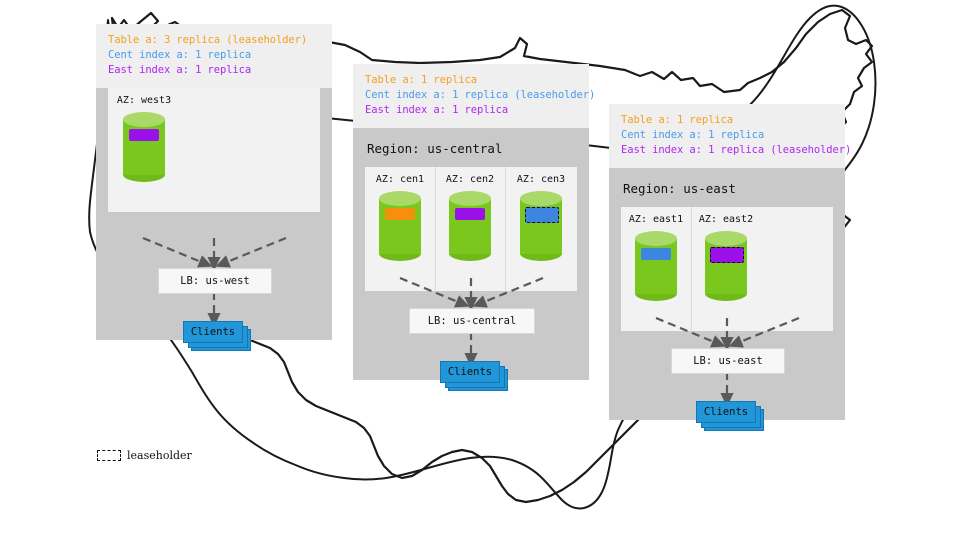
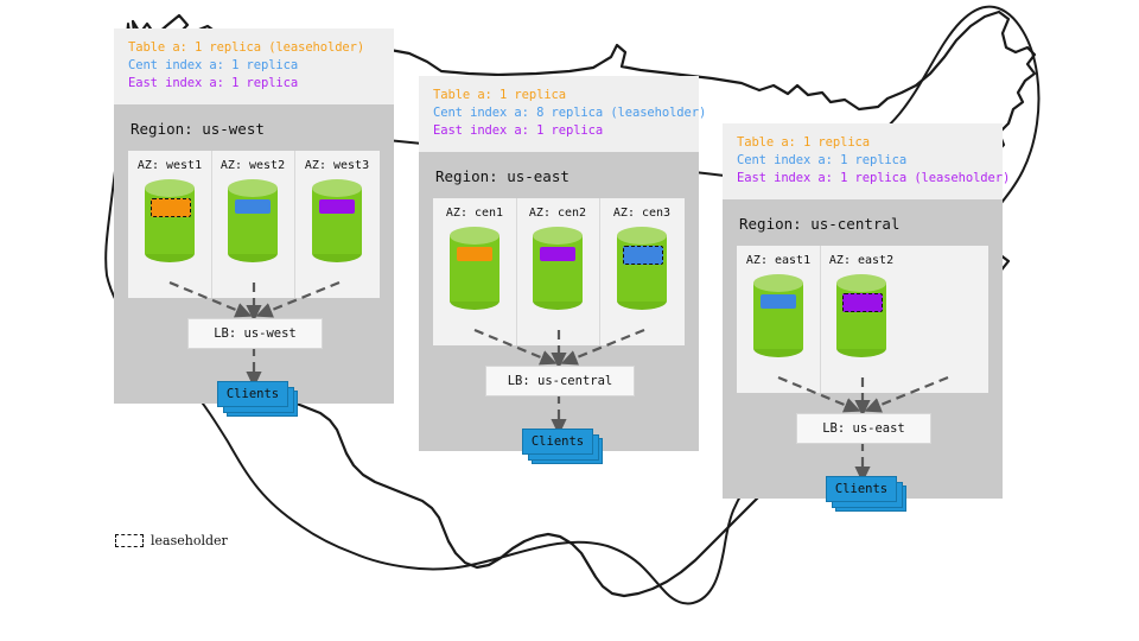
- Table a: 3 replica (leaseholder)
+ Table a: 1 replica (leaseholder)
  Cent index a: 1 replica
  East index a: 1 replica
+ Region: us-west
+ AZ: west1
+ AZ: west2
  AZ: west3
  LB: us-west
  Clients
  Table a: 1 replica
- Cent index a: 1 replica (leaseholder)
+ Cent index a: 8 replica (leaseholder)
  East index a: 1 replica
- Region: us-central
+ Region: us-east
  AZ: cen1
  AZ: cen2
  AZ: cen3
  LB: us-central
  Clients
  Table a: 1 replica
  Cent index a: 1 replica
  East index a: 1 replica (leaseholder)
- Region: us-east
+ Region: us-central
  AZ: east1
  AZ: east2
  LB: us-east
  Clients
  leaseholder
